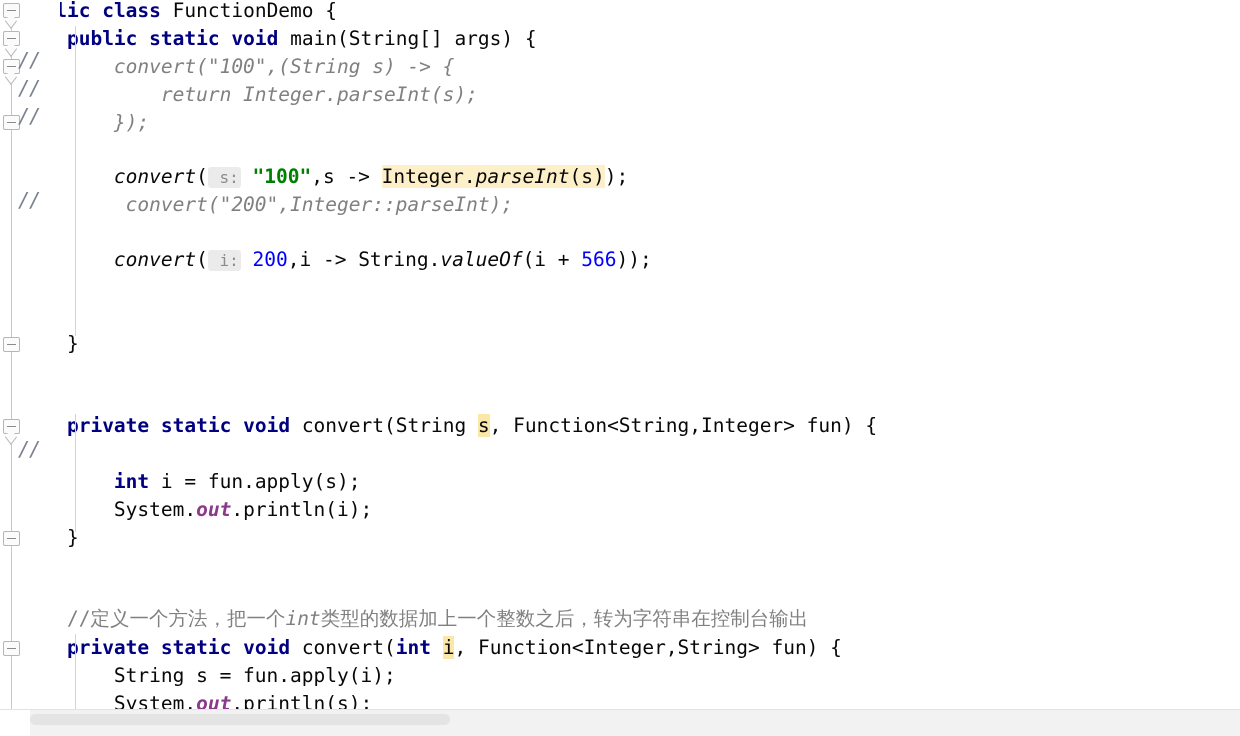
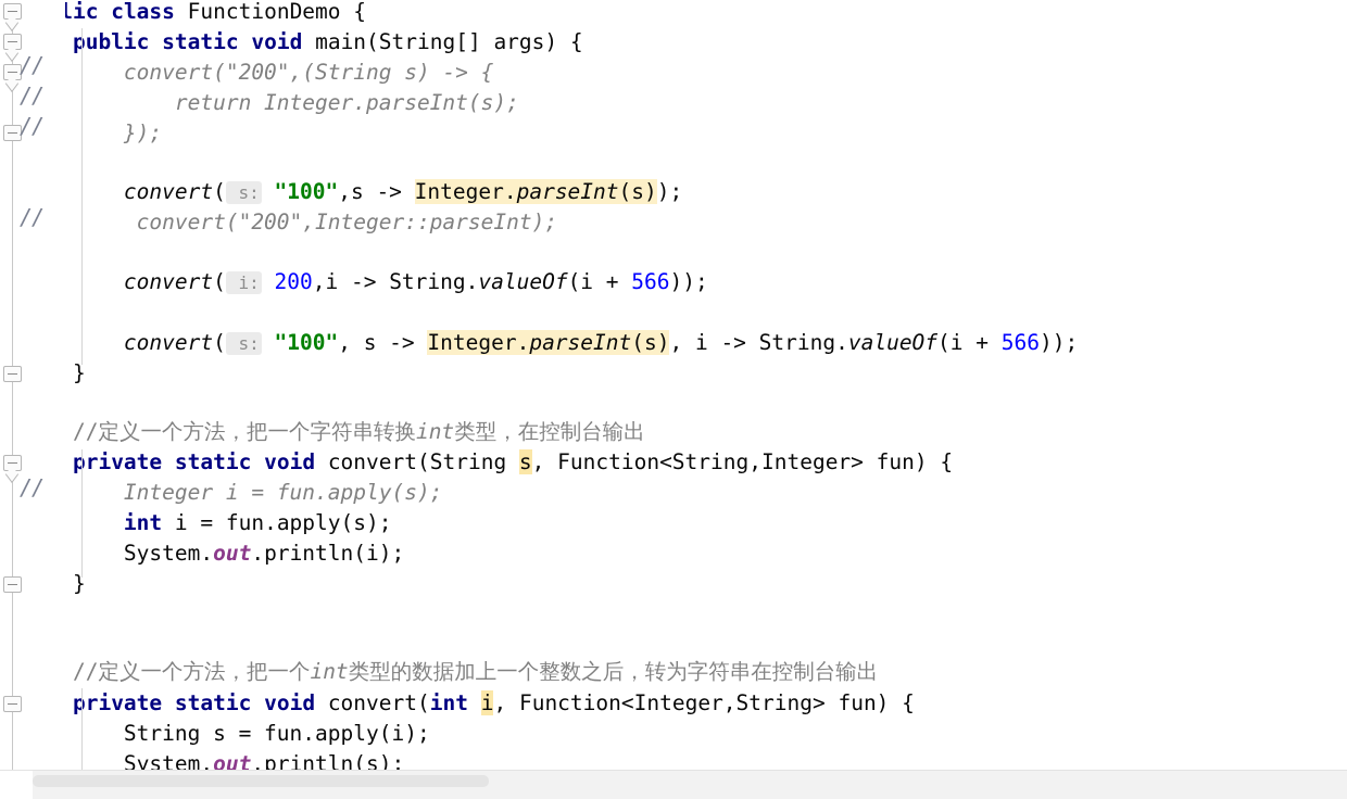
  lic class FunctionDemo {
  public static void main(String[] args) {
- convert("100",(String s) -> {
+ convert("200",(String s) -> {
  return Integer.parseInt(s);
  });
  convert( s: "100",s -> Integer.parseInt(s));
  convert("200",Integer::parseInt);
  convert( i: 200,i -> String.valueOf(i + 566));
+ convert( s: "100", s -> Integer.parseInt(s), i -> String.valueOf(i + 566));
  }
+ //定义一个方法，把一个字符串转换int类型，在控制台输出
  private static void convert(String s, Function<String,Integer> fun) {
+ Integer i = fun.apply(s);
  int i = fun.apply(s);
  System.out.println(i);
  }
  //定义一个方法，把一个int类型的数据加上一个整数之后，转为字符串在控制台输出
  private static void convert(int i, Function<Integer,String> fun) {
  String s = fun.apply(i);
  System.out.println(s);
  //
  //
  //
  //
  //
